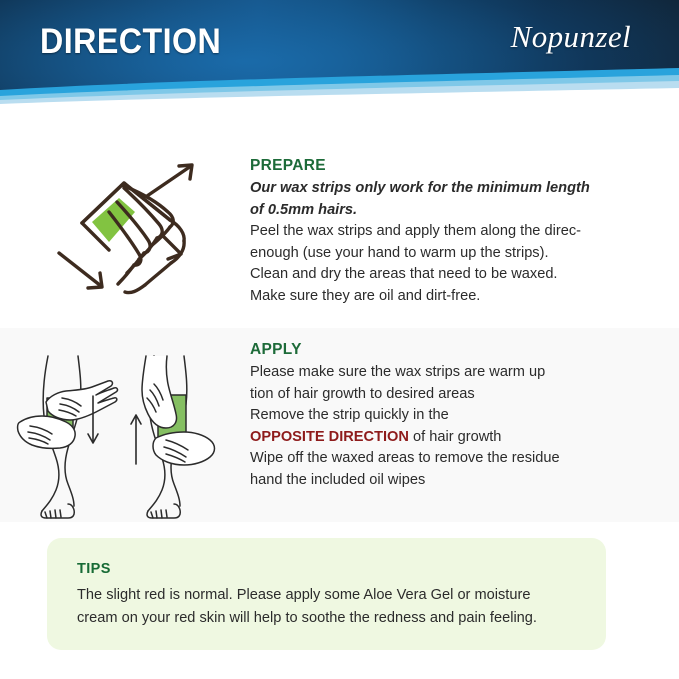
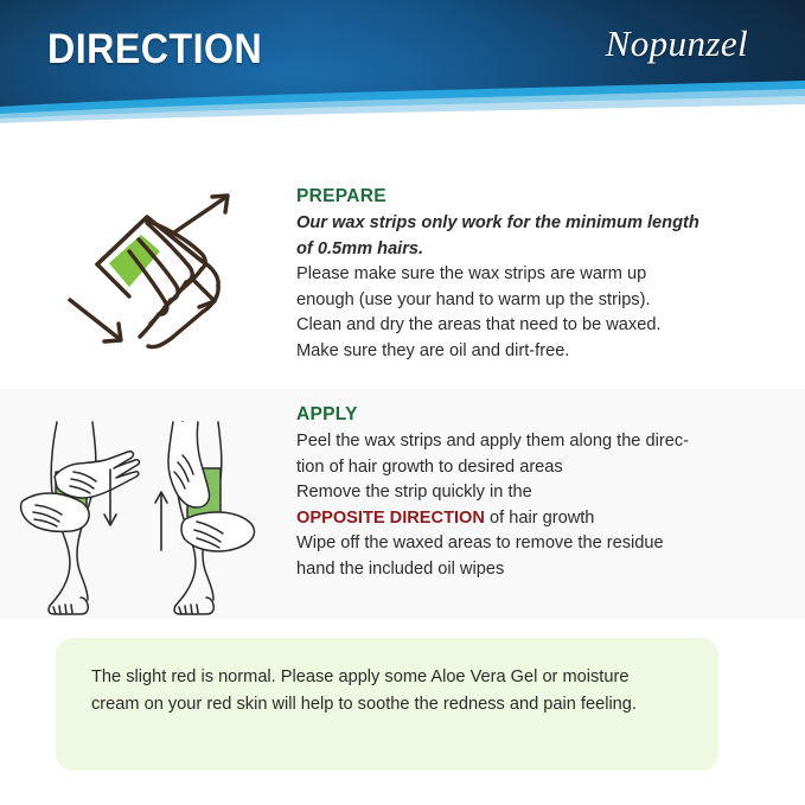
  DIRECTION
  Nopunzel
  PREPARE
  Our wax strips only work for the minimum length
  of 0.5mm hairs.
- Peel the wax strips and apply them along the direc-
+ Please make sure the wax strips are warm up
  enough (use your hand to warm up the strips).
  Clean and dry the areas that need to be waxed.
  Make sure they are oil and dirt-free.
  APPLY
- Please make sure the wax strips are warm up
+ Peel the wax strips and apply them along the direc-
  tion of hair growth to desired areas
  Remove the strip quickly in the
  OPPOSITE DIRECTION of hair growth
  Wipe off the waxed areas to remove the residue
  hand the included oil wipes
- TIPS
  The slight red is normal. Please apply some Aloe Vera Gel or moisture
  cream on your red skin will help to soothe the redness and pain feeling.
